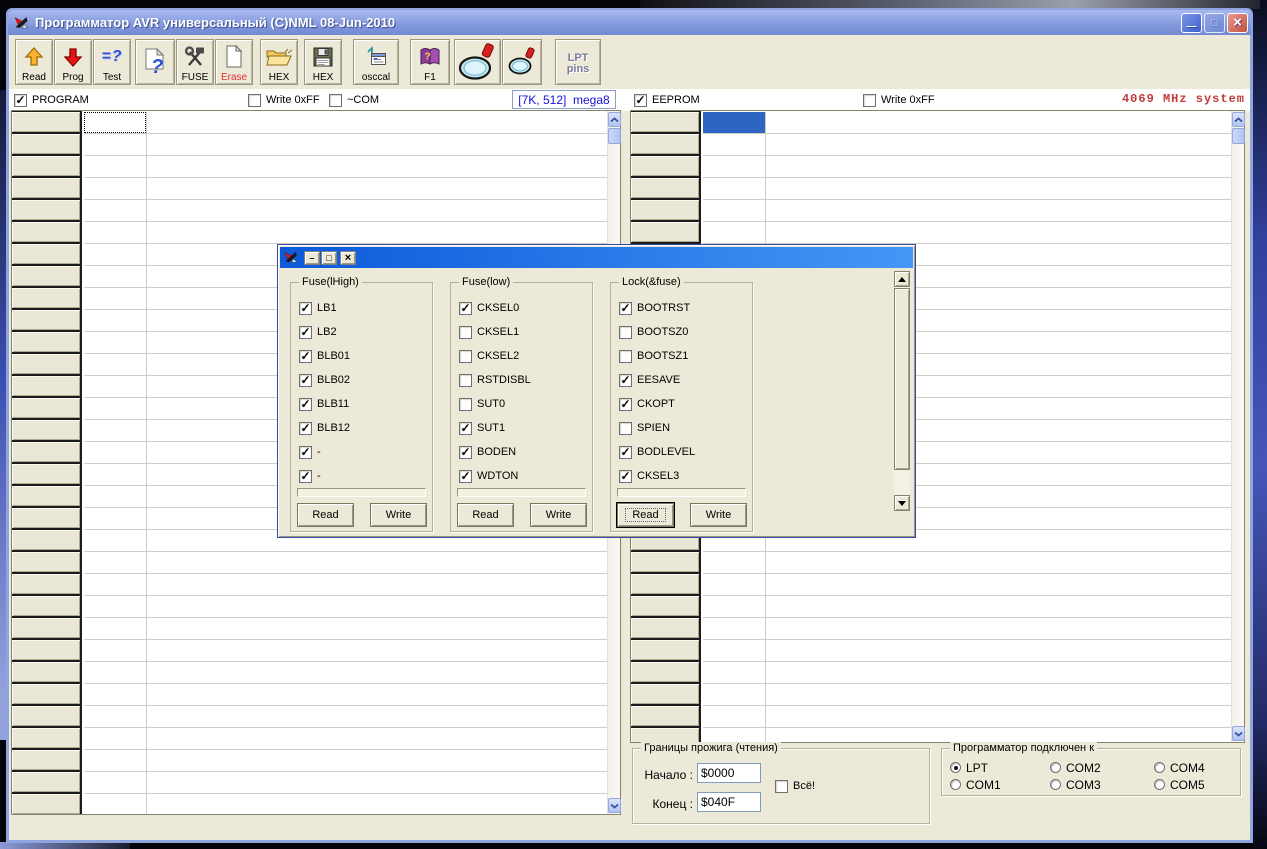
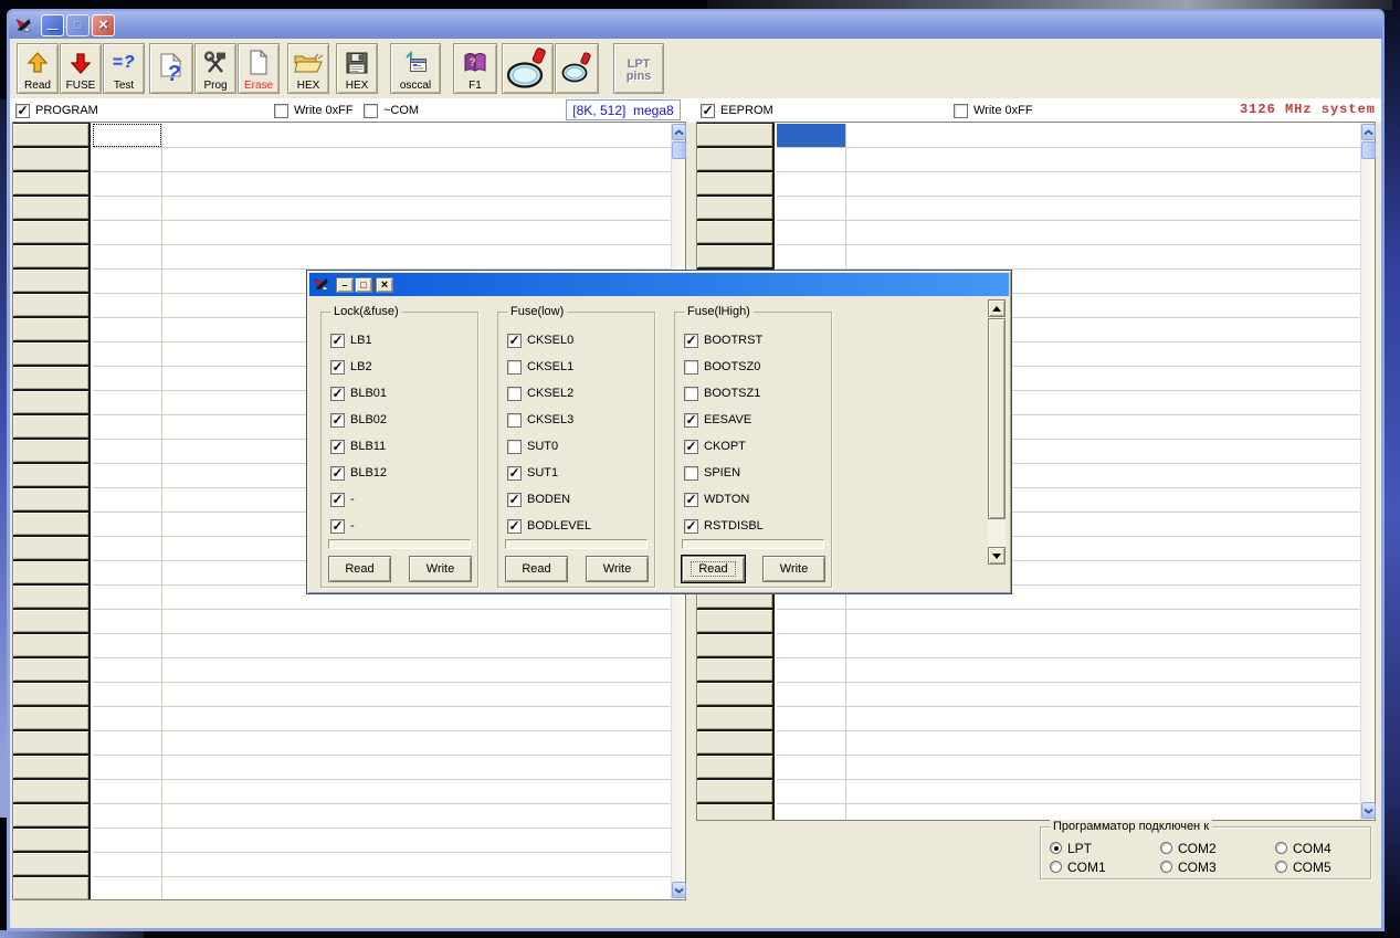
- Программатор AVR универсальный (C)NML 08-Jun-2010
  —
  □
  ×
  Read
- Prog
+ FUSE
  =?
  Test
  ?
- FUSE
+ Prog
  Erase
  HEX
  HEX
  osccal
  ?
  F1
  LPT
  pins
  ✓
  PROGRAM
  Write 0xFF
  ~COM
- [7K, 512] mega8
+ [8K, 512] mega8
  ✓
  EEPROM
  Write 0xFF
- 4069 MHz system
+ 3126 MHz system
- Границы прожига (чтения)
- Начало :
- $0000
- Конец :
- $040F
- Всё!
  Программатор подключен к
  LPT
  COM2
  COM4
  COM1
  COM3
  COM5
  –
  □
  ×
- Fuse(lHigh)
+ Lock(&fuse)
  ✓
  LB1
  ✓
  LB2
  ✓
  BLB01
  ✓
  BLB02
  ✓
  BLB11
  ✓
  BLB12
  ✓
  -
  ✓
  -
  Read
  Write
  Fuse(low)
  ✓
  CKSEL0
  CKSEL1
  CKSEL2
- RSTDISBL
+ CKSEL3
  SUT0
  ✓
  SUT1
  ✓
  BODEN
  ✓
- WDTON
+ BODLEVEL
  Read
  Write
- Lock(&fuse)
+ Fuse(lHigh)
  ✓
  BOOTRST
  BOOTSZ0
  BOOTSZ1
  ✓
  EESAVE
  ✓
  CKOPT
  SPIEN
  ✓
- BODLEVEL
+ WDTON
  ✓
- CKSEL3
+ RSTDISBL
  Read
  Write
